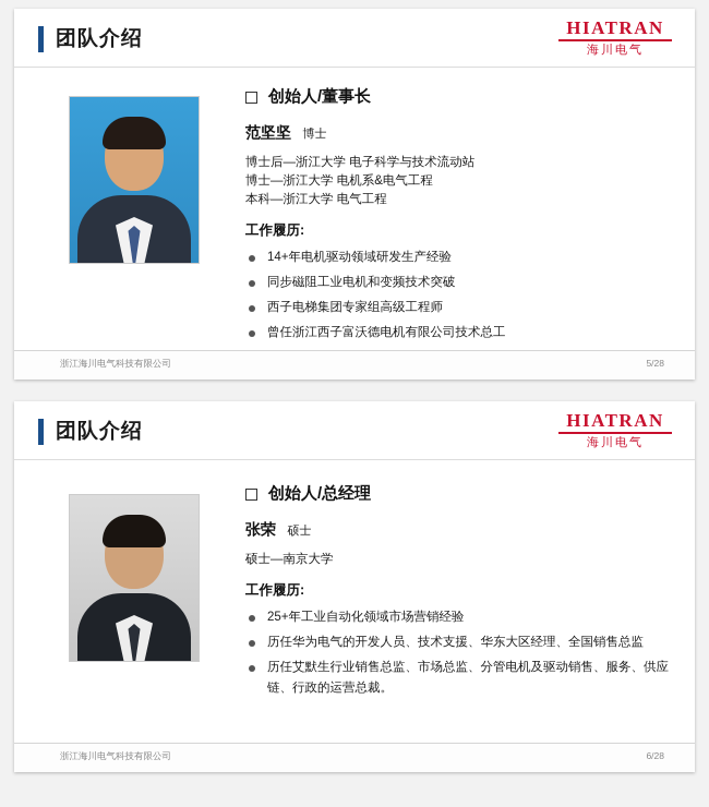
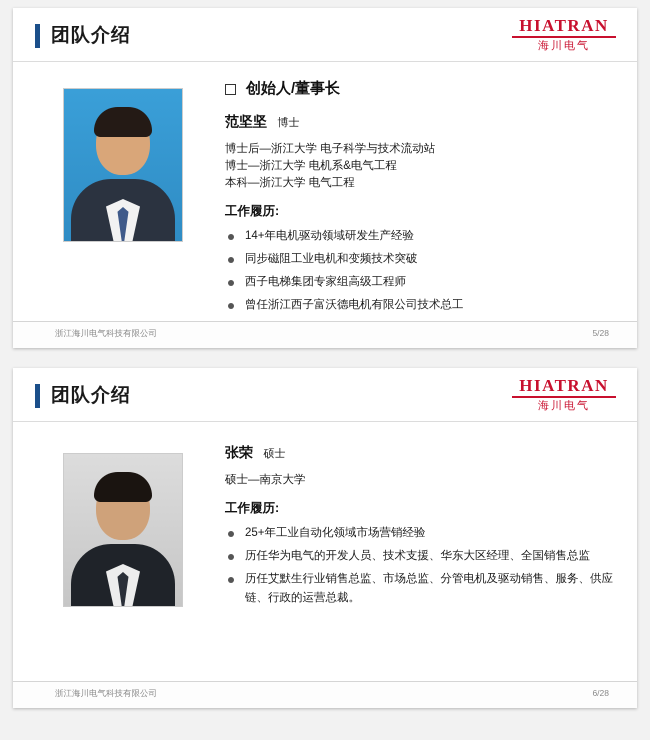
  团队介绍
  HIATRAN
  海川电气
  创始人/董事长
  范坚坚 博士
  博士后—浙江大学 电子科学与技术流动站
  博士—浙江大学 电机系&电气工程
  本科—浙江大学 电气工程
  工作履历:
  14+年电机驱动领域研发生产经验
  同步磁阻工业电机和变频技术突破
  西子电梯集团专家组高级工程师
  曾任浙江西子富沃德电机有限公司技术总工
  浙江海川电气科技有限公司
  5/28
  团队介绍
  HIATRAN
  海川电气
- 创始人/总经理
  张荣 硕士
  硕士—南京大学
  工作履历:
  25+年工业自动化领域市场营销经验
  历任华为电气的开发人员、技术支援、华东大区经理、全国销售总监
  历任艾默生行业销售总监、市场总监、分管电机及驱动销售、服务、供应链、行政的运营总裁。
  浙江海川电气科技有限公司
  6/28
